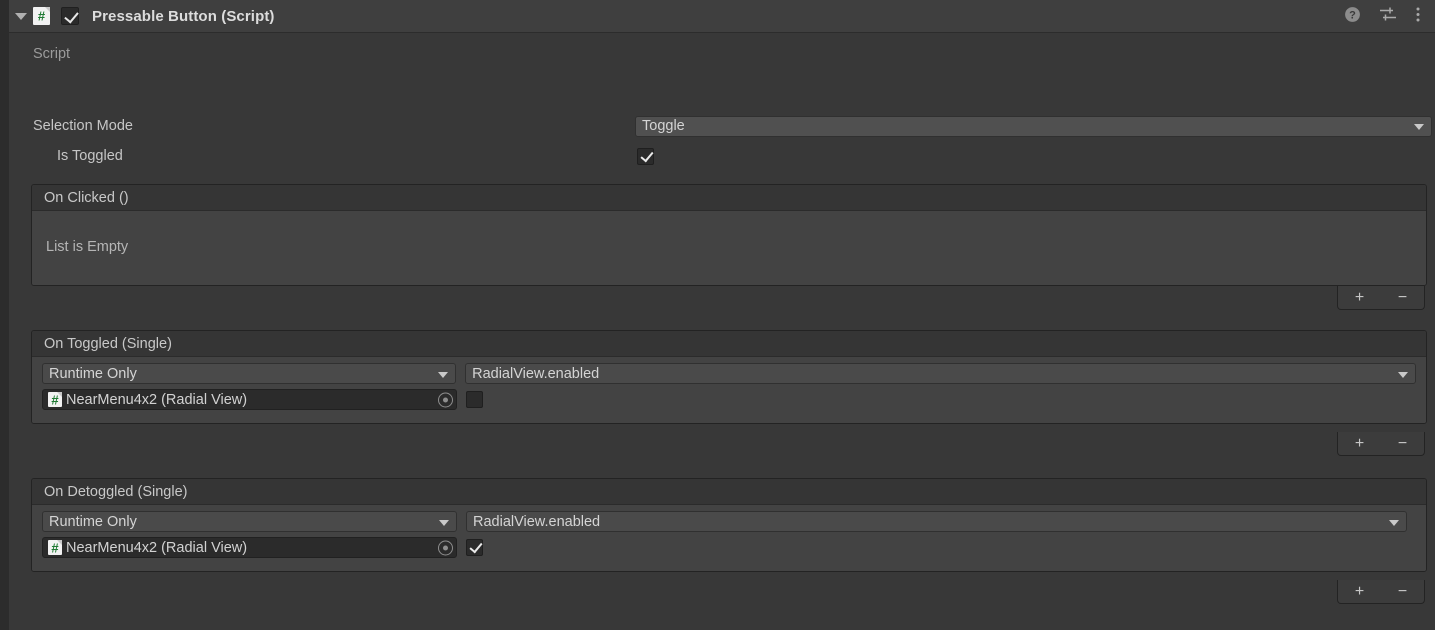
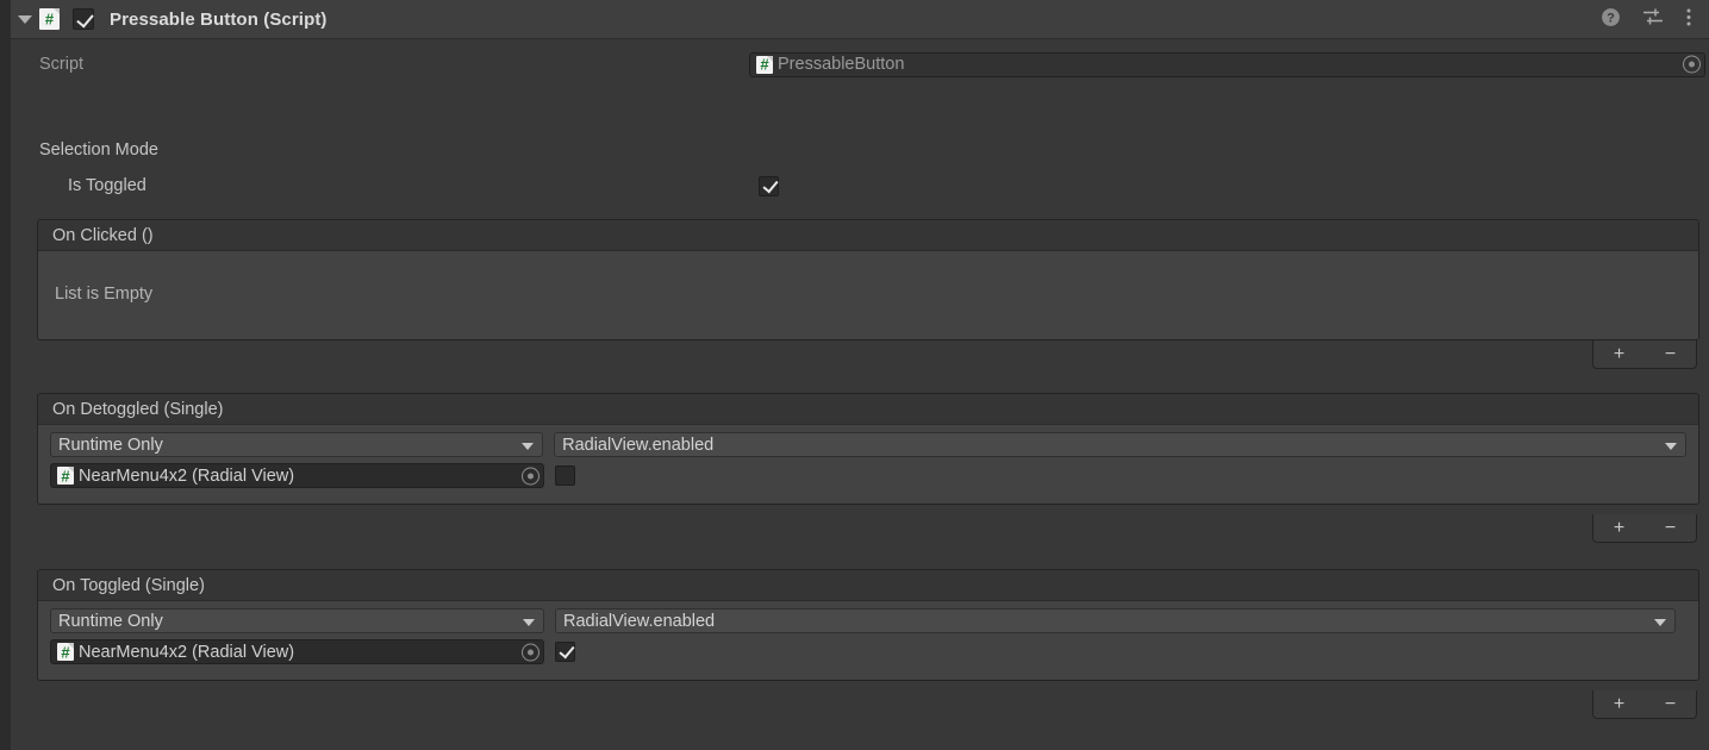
  Pressable Button (Script)
  ?
  Script
+ PressableButton
  Selection Mode
- Toggle
  Is Toggled
  On Clicked ()
  List is Empty
  +
  −
- On Toggled (Single)
+ On Detoggled (Single)
  Runtime Only
  RadialView.enabled
  NearMenu4x2 (Radial View)
  +
  −
- On Detoggled (Single)
+ On Toggled (Single)
  Runtime Only
  RadialView.enabled
  NearMenu4x2 (Radial View)
  +
  −
